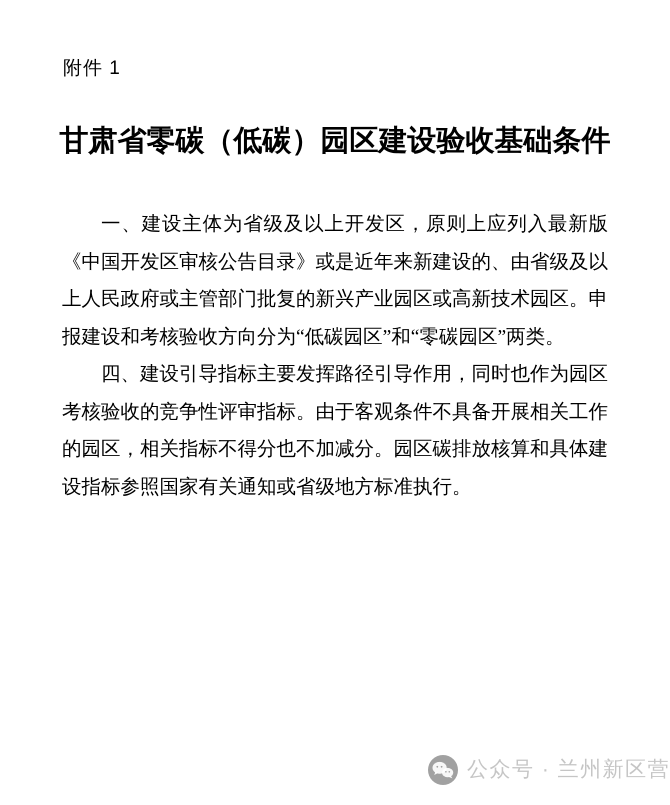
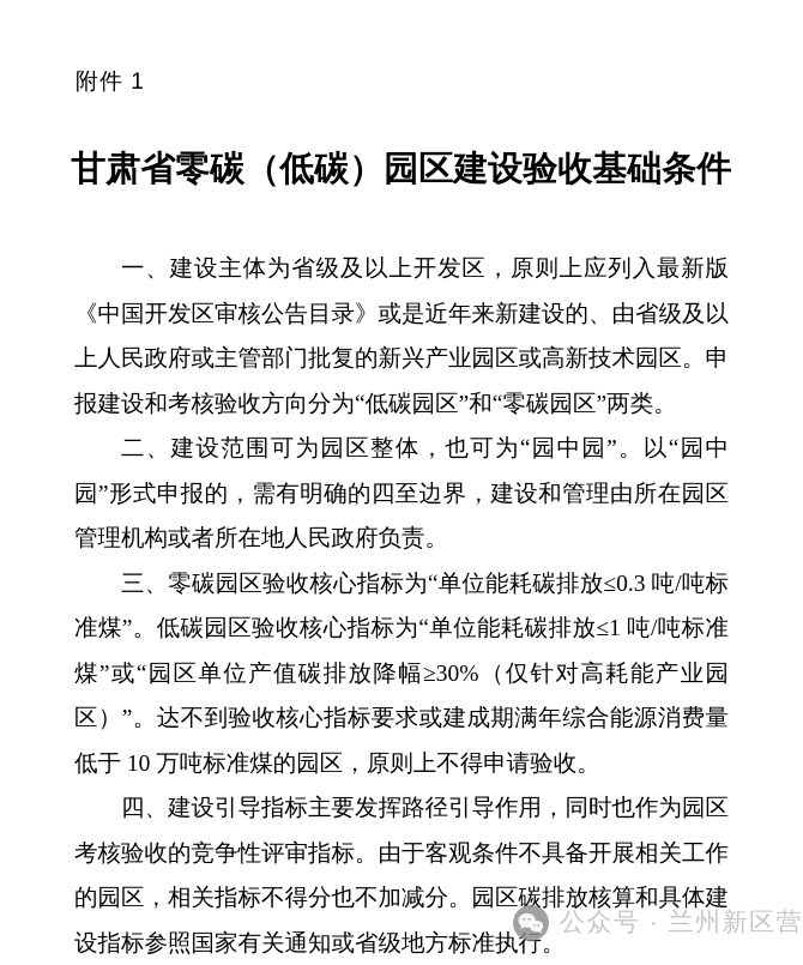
  附件 1
  甘肃省零碳（低碳）园区建设验收基础条件
  一、建设主体为省级及以上开发区，原则上应列入最新版《中国开发区审核公告目录》或是近年来新建设的、由省级及以上人民政府或主管部门批复的新兴产业园区或高新技术园区。申报建设和考核验收方向分为“低碳园区”和“零碳园区”两类。
+ 二、建设范围可为园区整体，也可为“园中园”。以“园中园”形式申报的，需有明确的四至边界，建设和管理由所在园区管理机构或者所在地人民政府负责。
+ 三、零碳园区验收核心指标为“单位能耗碳排放≤0.3 吨/吨标准煤”。低碳园区验收核心指标为“单位能耗碳排放≤1 吨/吨标准煤”或“园区单位产值碳排放降幅≥30%（仅针对高耗能产业园区）”。达不到验收核心指标要求或建成期满年综合能源消费量低于 10 万吨标准煤的园区，原则上不得申请验收。
  四、建设引导指标主要发挥路径引导作用，同时也作为园区考核验收的竞争性评审指标。由于客观条件不具备开展相关工作的园区，相关指标不得分也不加减分。园区碳排放核算和具体建设指标参照国家有关通知或省级地方标准执行。
  公众号 · 兰州新区营
